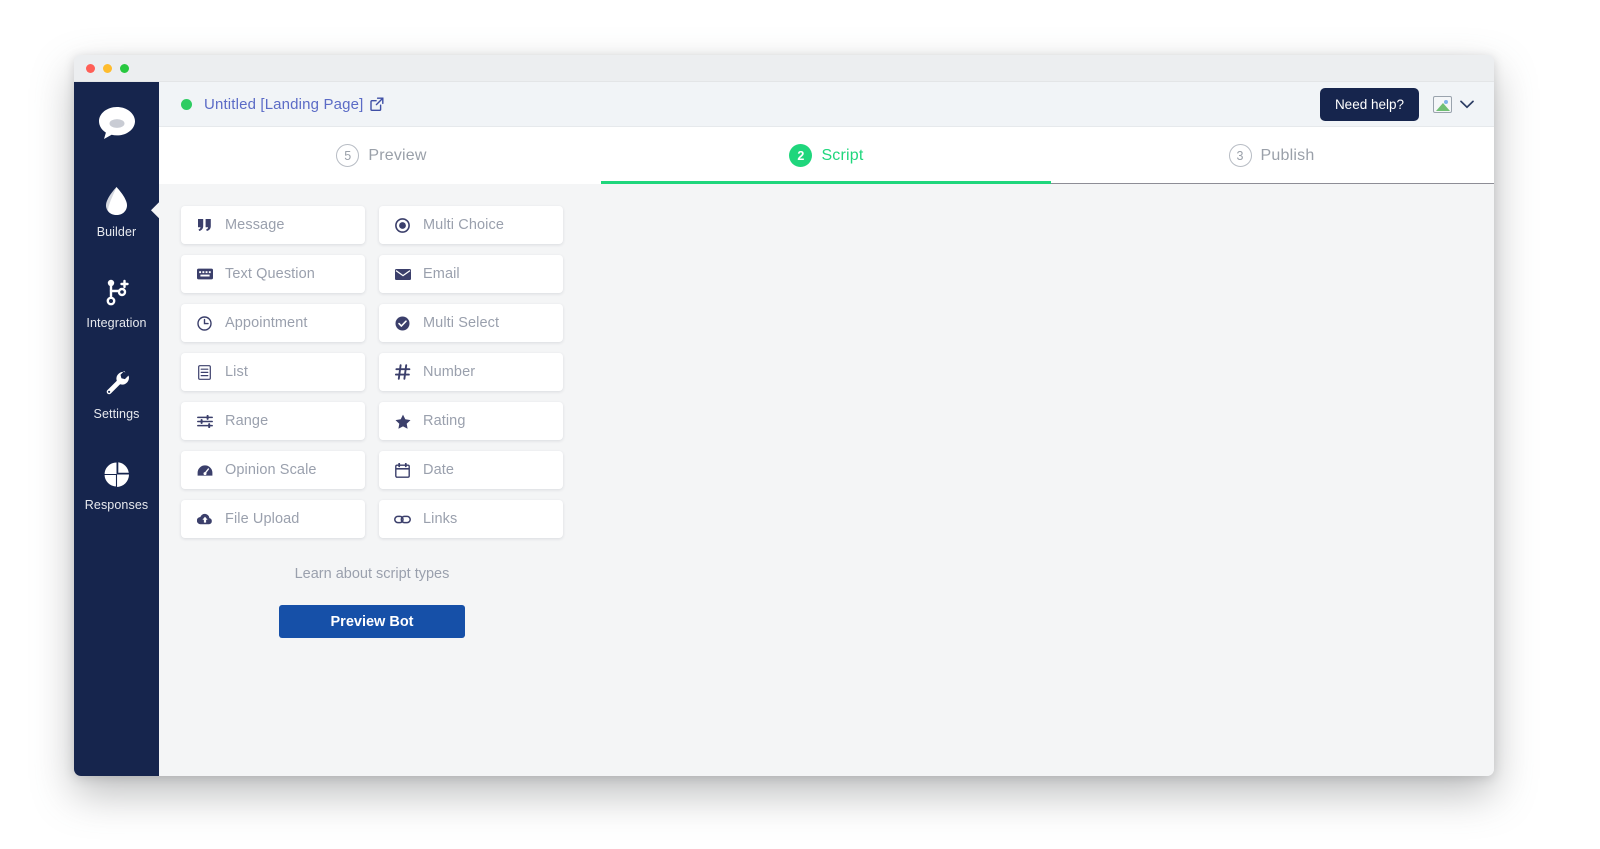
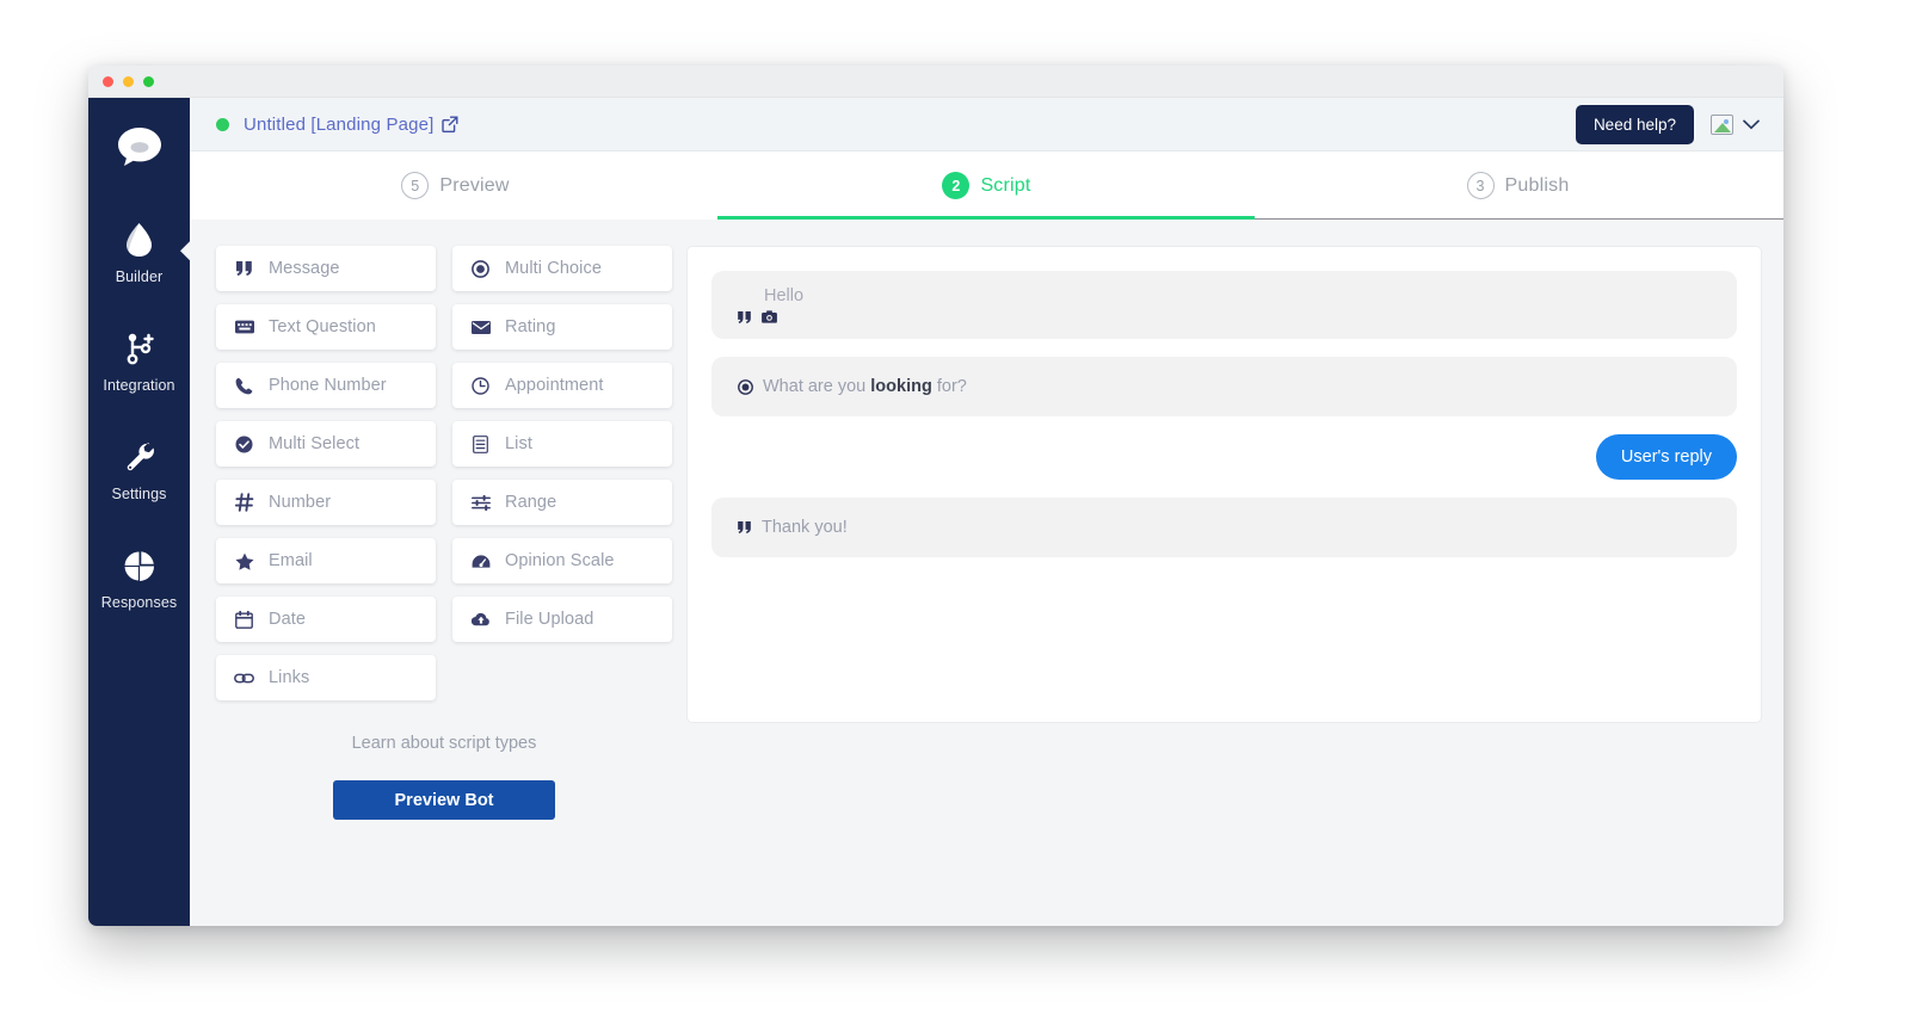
  Builder
  Integration
  Settings
  Responses
  Untitled [Landing Page]
  Need help?
  5
  Preview
  2
  Script
  3
  Publish
  Message
  Multi Choice
  Text Question
- Email
+ Rating
+ Phone Number
  Appointment
  Multi Select
  List
  Number
  Range
- Rating
+ Email
  Opinion Scale
  Date
  File Upload
  Links
  Learn about script types
  Preview Bot
+ Hello
+ What are you looking for?
+ User's reply
+ Thank you!
